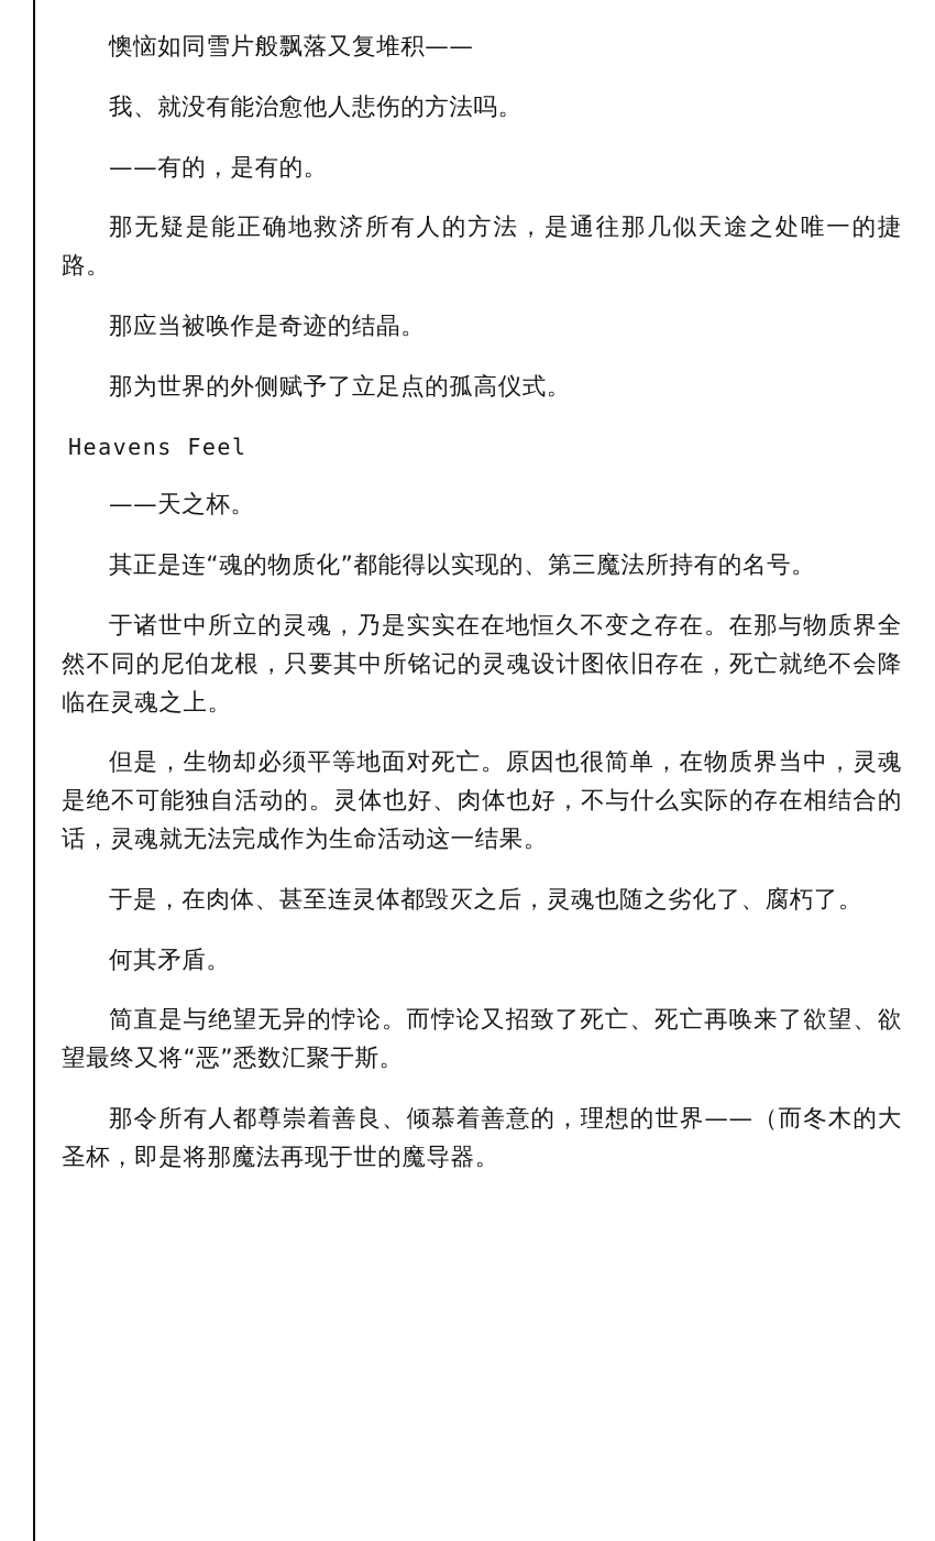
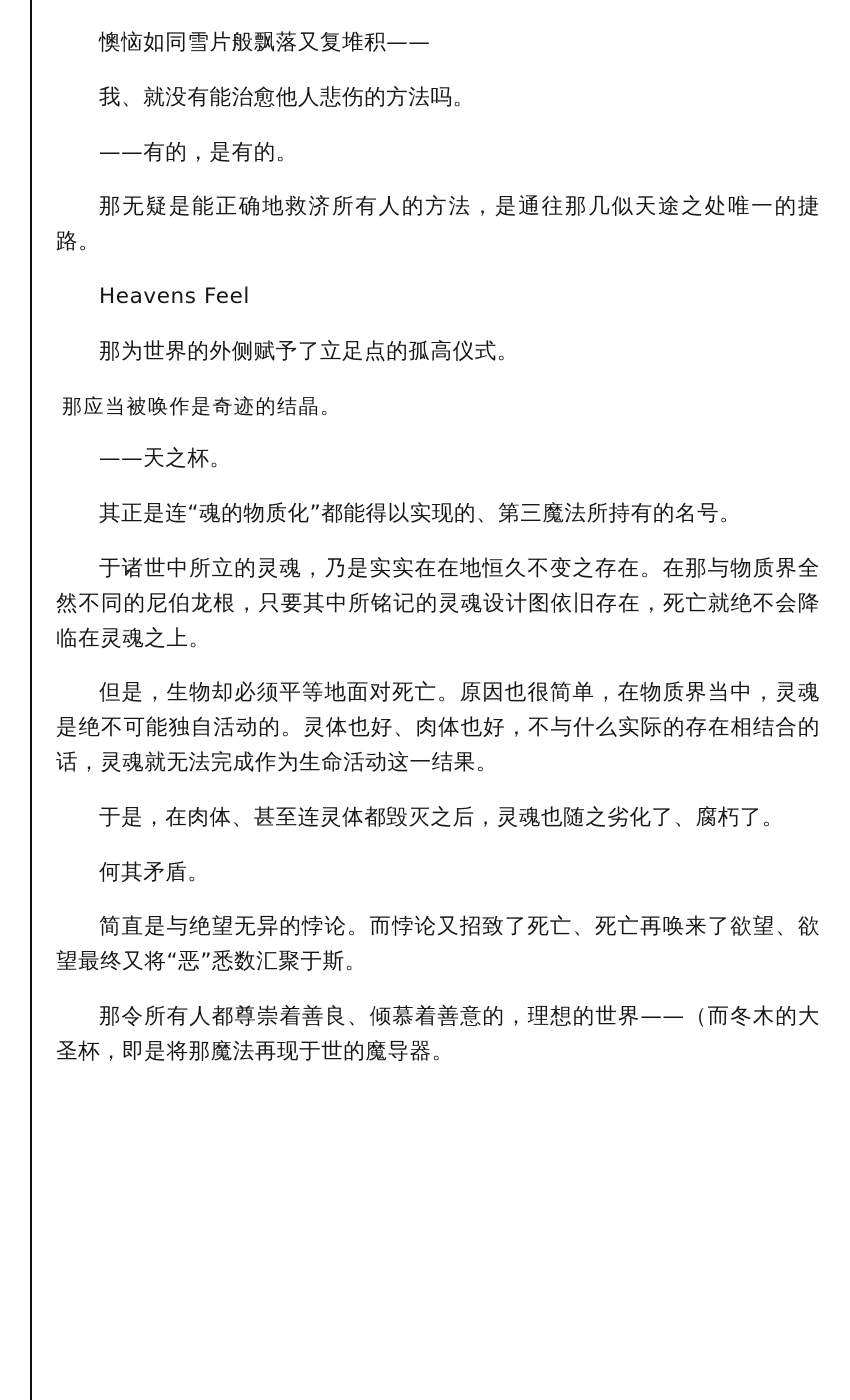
  懊恼如同雪片般飘落又复堆积——
  我、就没有能治愈他人悲伤的方法吗。
  ——有的，是有的。
  那无疑是能正确地救济所有人的方法，是通往那几似天途之处唯一的捷路。
- 那应当被唤作是奇迹的结晶。
+ Heavens Feel
  那为世界的外侧赋予了立足点的孤高仪式。
- Heavens Feel
+ 那应当被唤作是奇迹的结晶。
  ——天之杯。
  其正是连“魂的物质化”都能得以实现的、第三魔法所持有的名号。
  于诸世中所立的灵魂，乃是实实在在地恒久不变之存在。在那与物质界全然不同的尼伯龙根，只要其中所铭记的灵魂设计图依旧存在，死亡就绝不会降临在灵魂之上。
  但是，生物却必须平等地面对死亡。原因也很简单，在物质界当中，灵魂是绝不可能独自活动的。灵体也好、肉体也好，不与什么实际的存在相结合的话，灵魂就无法完成作为生命活动这一结果。
  于是，在肉体、甚至连灵体都毁灭之后，灵魂也随之劣化了、腐朽了。
  何其矛盾。
  简直是与绝望无异的悖论。而悖论又招致了死亡、死亡再唤来了欲望、欲望最终又将“恶”悉数汇聚于斯。
  那令所有人都尊崇着善良、倾慕着善意的，理想的世界——（而冬木的大圣杯，即是将那魔法再现于世的魔导器。
